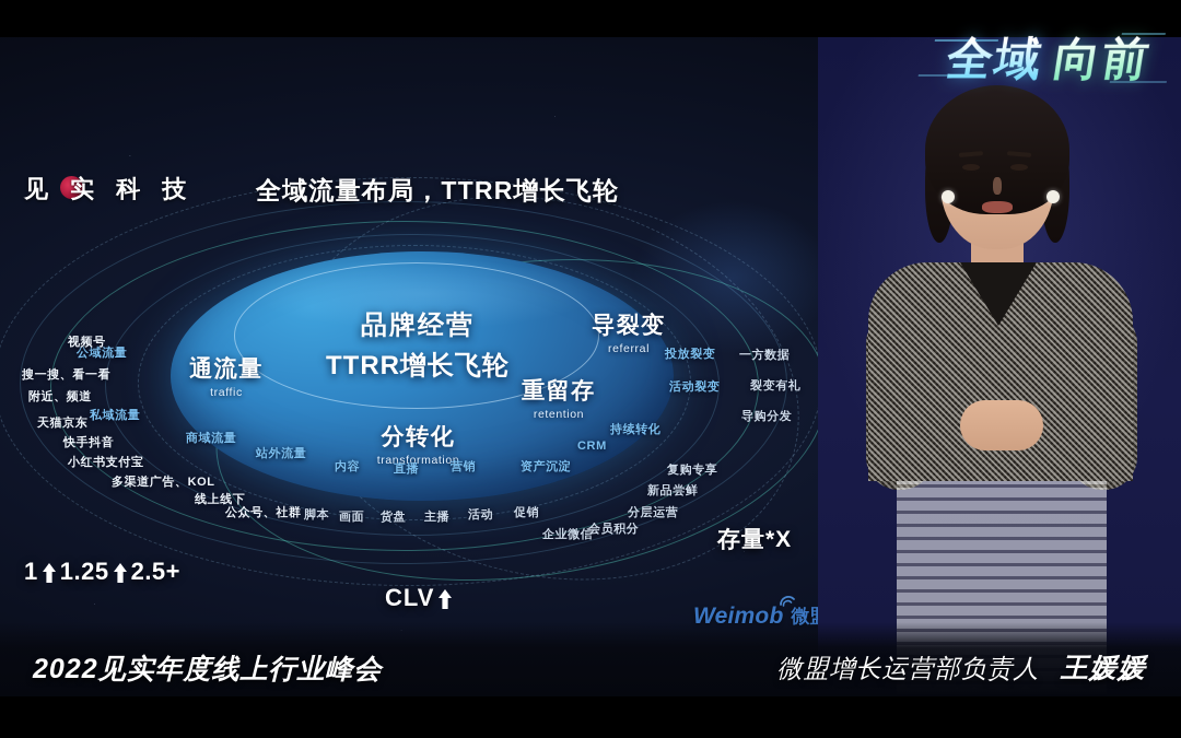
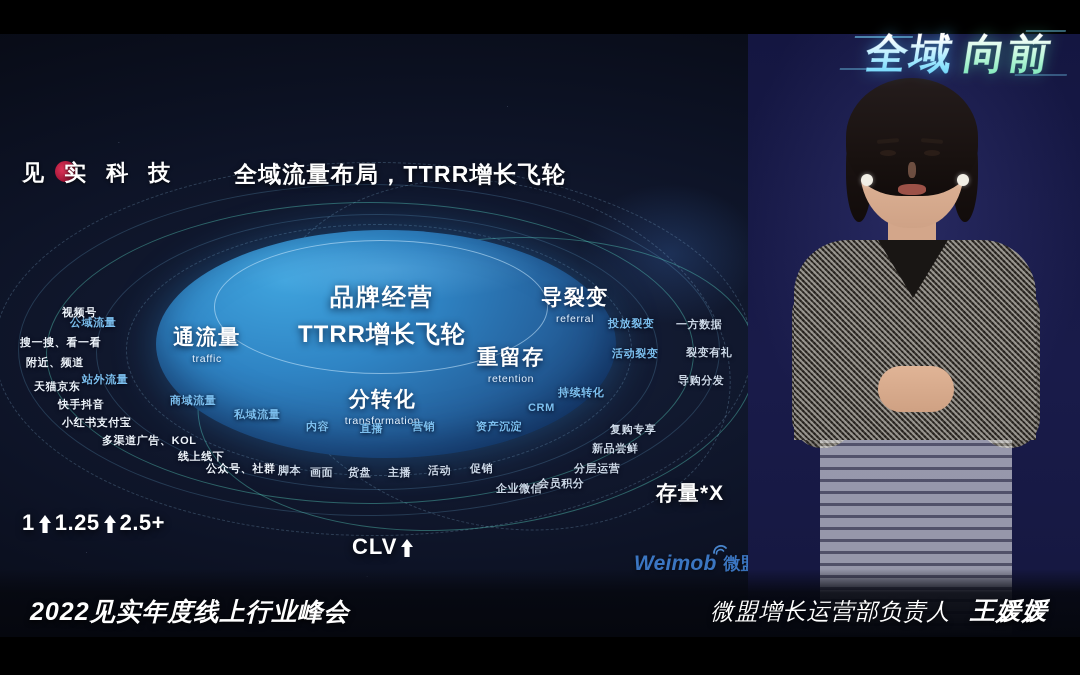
  品牌经营
  TTRR增长飞轮
  通流量
  traffic
  分转化
  transformation
  重留存
  retention
  导裂变
  referral
  公域流量
- 私域流量
+ 站外流量
  商域流量
- 站外流量
+ 私域流量
  视频号
  搜一搜、看一看
  附近、频道
  天猫京东
  快手抖音
  小红书支付宝
  多渠道广告、KOL
  线上线下
  公众号、社群
  内容
  直播
  营销
  脚本
  画面
  货盘
  主播
  活动
  促销
  资产沉淀
  持续转化
  CRM
  企业微信
  会员积分
  分层运营
  新品尝鲜
  复购专享
  投放裂变
  活动裂变
  一方数据
  裂变有礼
  导购分发
  1
  1.25
  2.5+
  CLV
  存量*X
  Weimob
  见 实 科 技
  全域流量布局，TTRR增长飞轮
  2022见实年度线上行业峰会
  微盟增长运营部负责人 王媛媛
